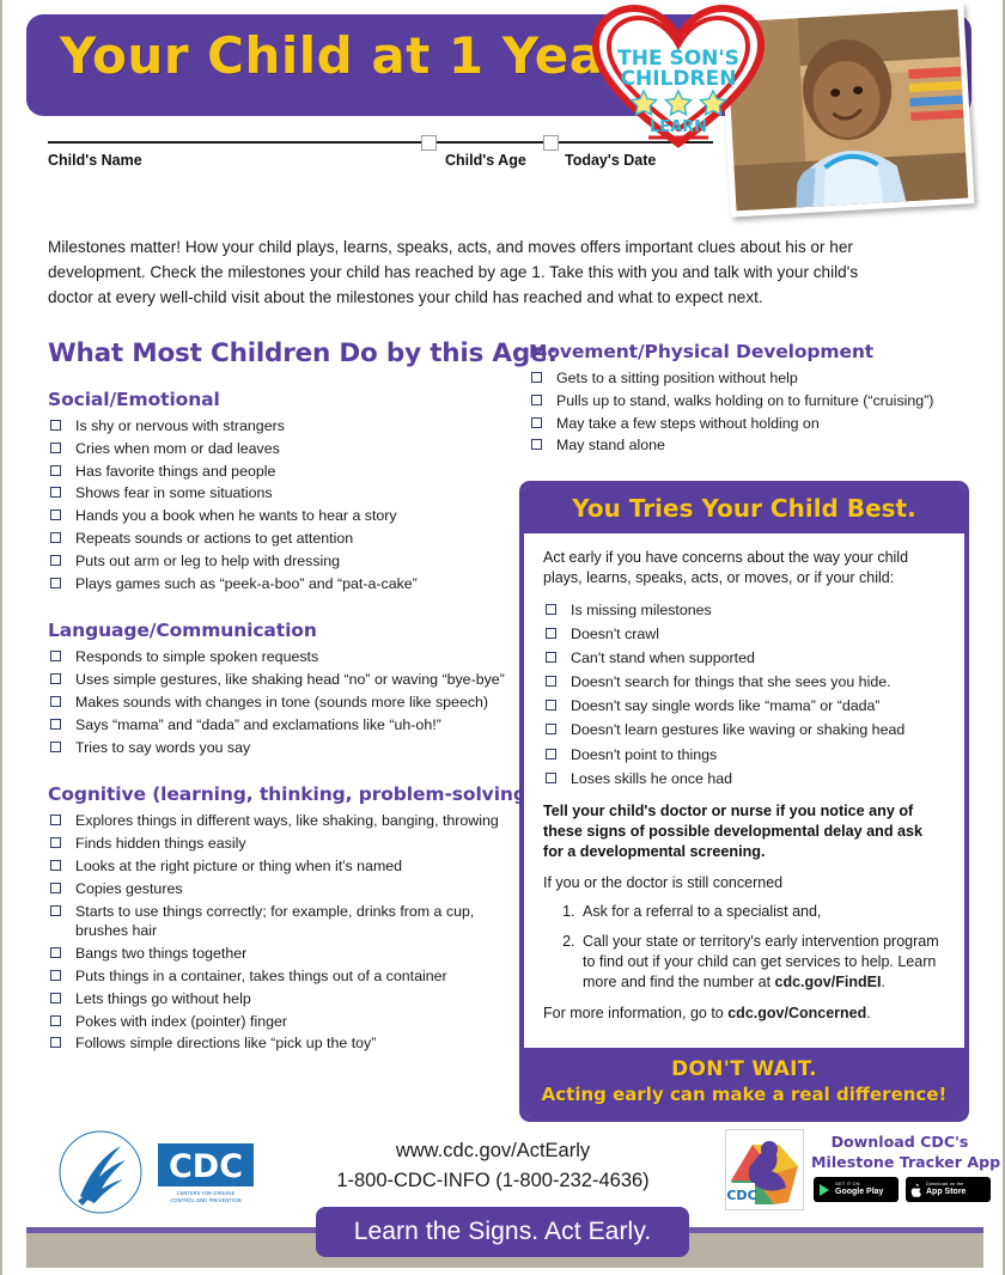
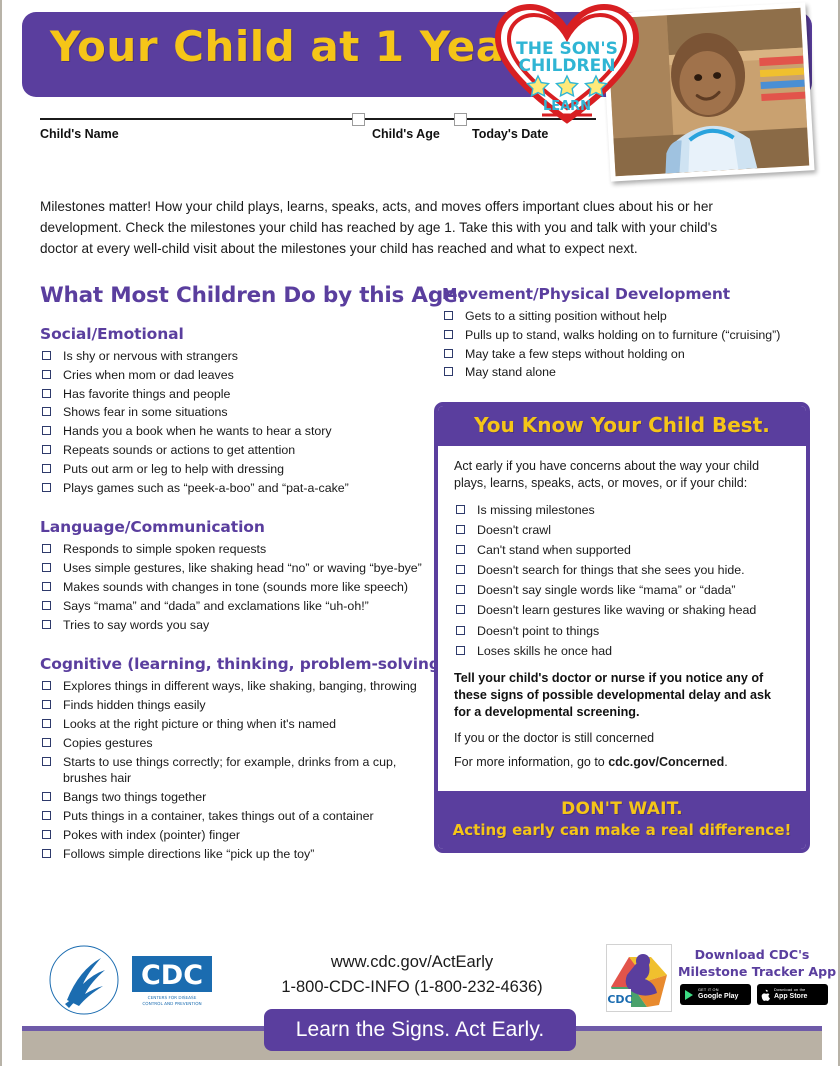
  Your Child at 1 Yea
  THE SON'S
  CHILDREN
  LEARN
  Child's Name
  Child's Age
  Today's Date
  Milestones matter! How your child plays, learns, speaks, acts, and moves offers important clues about his or her development. Check the milestones your child has reached by age 1. Take this with you and talk with your child's doctor at every well-child visit about the milestones your child has reached and what to expect next.
  What Most Children Do by this Ag
  Social/Emotional
  Is shy or nervous with strangers
  Cries when mom or dad leaves
  Has favorite things and people
  Shows fear in some situations
  Hands you a book when he wants to hear a story
  Repeats sounds or actions to get attention
  Puts out arm or leg to help with dressing
  Plays games such as “peek-a-boo” and “pat-a-cake”
  Language/Communication
  Responds to simple spoken requests
  Uses simple gestures, like shaking head “no” or waving “bye-bye”
  Makes sounds with changes in tone (sounds more like speech)
  Says “mama” and “dada” and exclamations like “uh-oh!”
  Tries to say words you say
  Cognitive (learning, thinking, problem-solvin
  Explores things in different ways, like shaking, banging, throwing
  Finds hidden things easily
  Looks at the right picture or thing when it's named
  Copies gestures
  Starts to use things correctly; for example, drinks from a cup, brushes hair
  Bangs two things together
  Puts things in a container, takes things out of a container
- Lets things go without help
  Pokes with index (pointer) finger
  Follows simple directions like “pick up the toy”
  Movement/Physical Development
  Gets to a sitting position without help
  Pulls up to stand, walks holding on to furniture (“cruising”)
  May take a few steps without holding on
  May stand alone
- You Tries Your Child Best.
+ You Know Your Child Best.
  Act early if you have concerns about the way your child plays, learns, speaks, acts, or moves, or if your child:
  Is missing milestones
  Doesn't crawl
  Can't stand when supported
  Doesn't search for things that she sees you hide.
  Doesn't say single words like “mama” or “dada”
  Doesn't learn gestures like waving or shaking head
  Doesn't point to things
  Loses skills he once had
  Tell your child's doctor or nurse if you notice any of these signs of possible developmental delay and ask for a developmental screening.
  If you or the doctor is still concerned
- Ask for a referral to a specialist and,
- Call your state or territory's early intervention program to find out if your child can get services to help. Learn more and find the number at cdc.gov/FindEI.
  For more information, go to cdc.gov/Concerned.
  DON'T WAIT.
  Acting early can make a real difference!
  CDC
  www.cdc.gov/ActEarly
  1-800-CDC-INFO (1-800-232-4636)
  CDC
  Download CDC's
  Milestone Tracker App
  Learn the Signs. Act Early.
